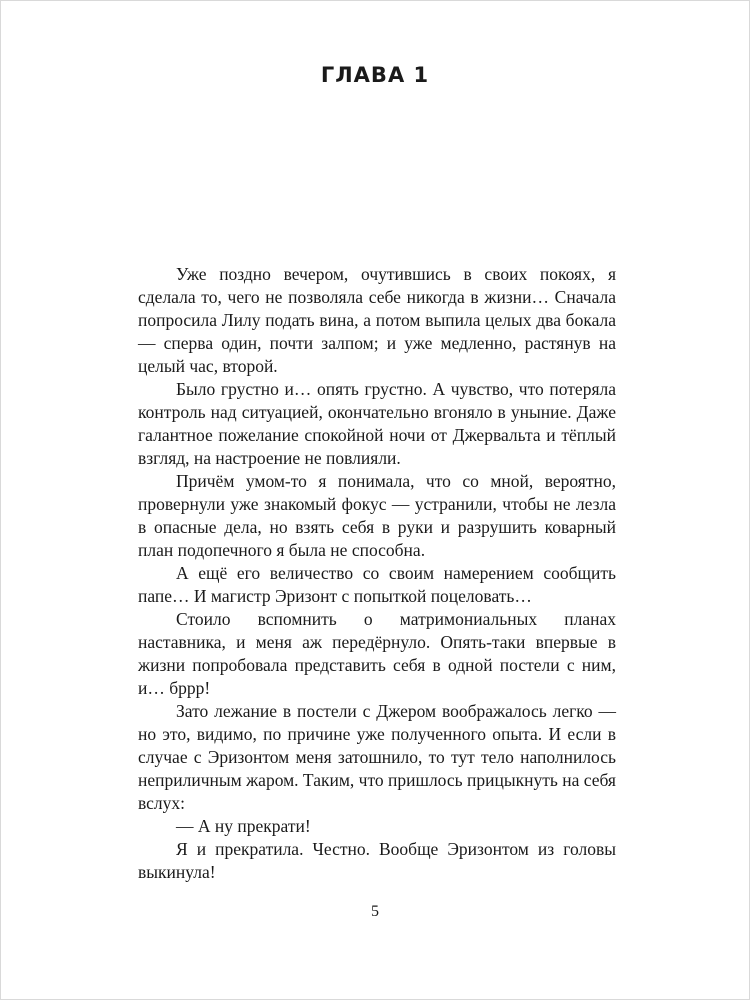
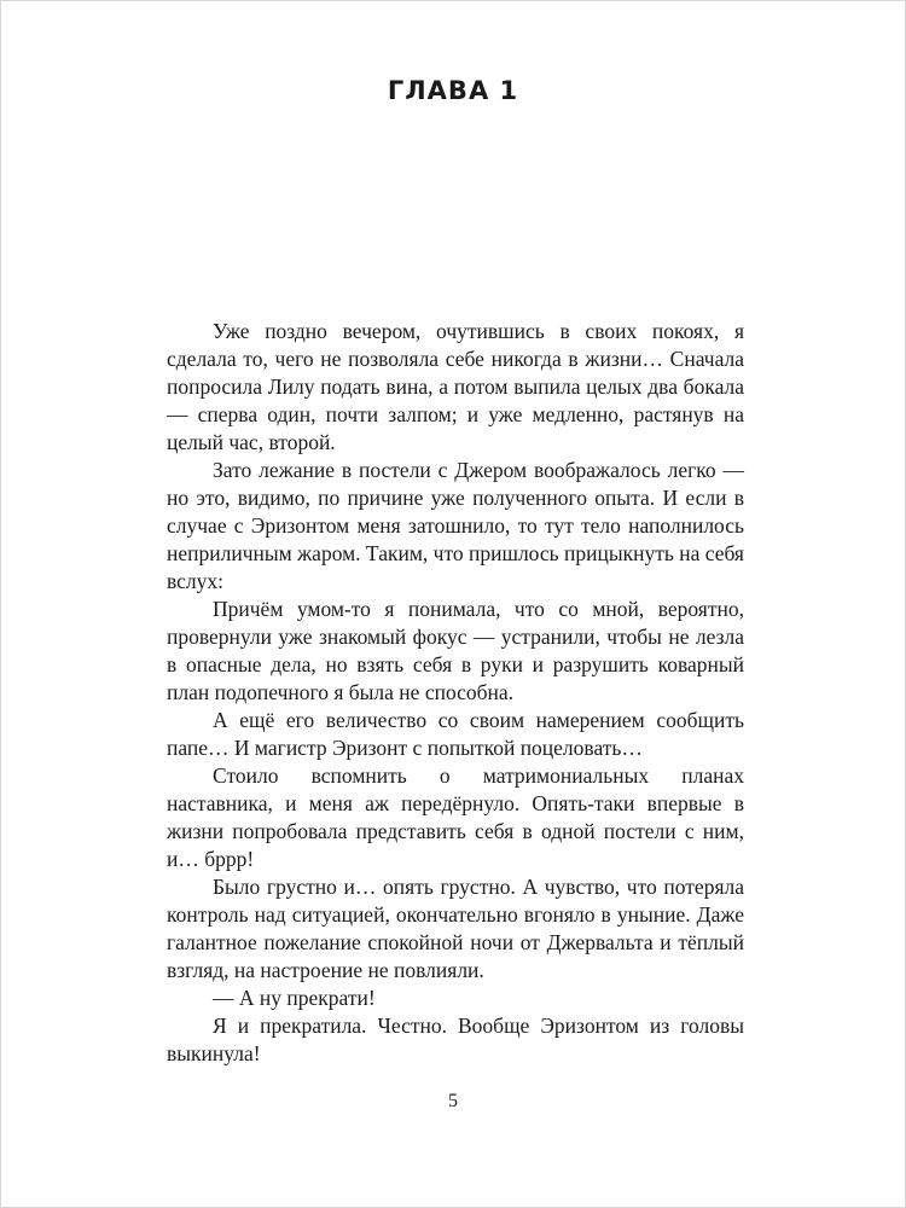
  ГЛАВА 1
  Уже поздно вечером, очутившись в своих покоях, я сделала то, чего не позволяла себе никогда в жизни… Сначала попросила Лилу подать вина, а потом выпила целых два бокала — сперва один, почти залпом; и уже медленно, растянув на целый час, второй.
- Было грустно и… опять грустно. А чувство, что потеряла контроль над ситуацией, окончательно вгоняло в уныние. Даже галантное пожелание спокойной ночи от Джервальта и тёплый взгляд, на настроение не повлияли.
+ Зато лежание в постели с Джером воображалось легко — но это, видимо, по причине уже полученного опыта. И если в случае с Эризонтом меня затошнило, то тут тело наполнилось неприличным жаром. Таким, что пришлось прицыкнуть на себя вслух:
  Причём умом-то я понимала, что со мной, вероятно, провернули уже знакомый фокус — устранили, чтобы не лезла в опасные дела, но взять себя в руки и разрушить коварный план подопечного я была не способна.
  А ещё его величество со своим намерением сообщить папе… И магистр Эризонт с попыткой поцеловать…
  Стоило вспомнить о матримониальных планах наставника, и меня аж передёрнуло. Опять-таки впервые в жизни попробовала представить себя в одной постели с ним, и… бррр!
- Зато лежание в постели с Джером воображалось легко — но это, видимо, по причине уже полученного опыта. И если в случае с Эризонтом меня затошнило, то тут тело наполнилось неприличным жаром. Таким, что пришлось прицыкнуть на себя вслух:
+ Было грустно и… опять грустно. А чувство, что потеряла контроль над ситуацией, окончательно вгоняло в уныние. Даже галантное пожелание спокойной ночи от Джервальта и тёплый взгляд, на настроение не повлияли.
  — А ну прекрати!
  Я и прекратила. Честно. Вообще Эризонтом из головы выкинула!
  5
